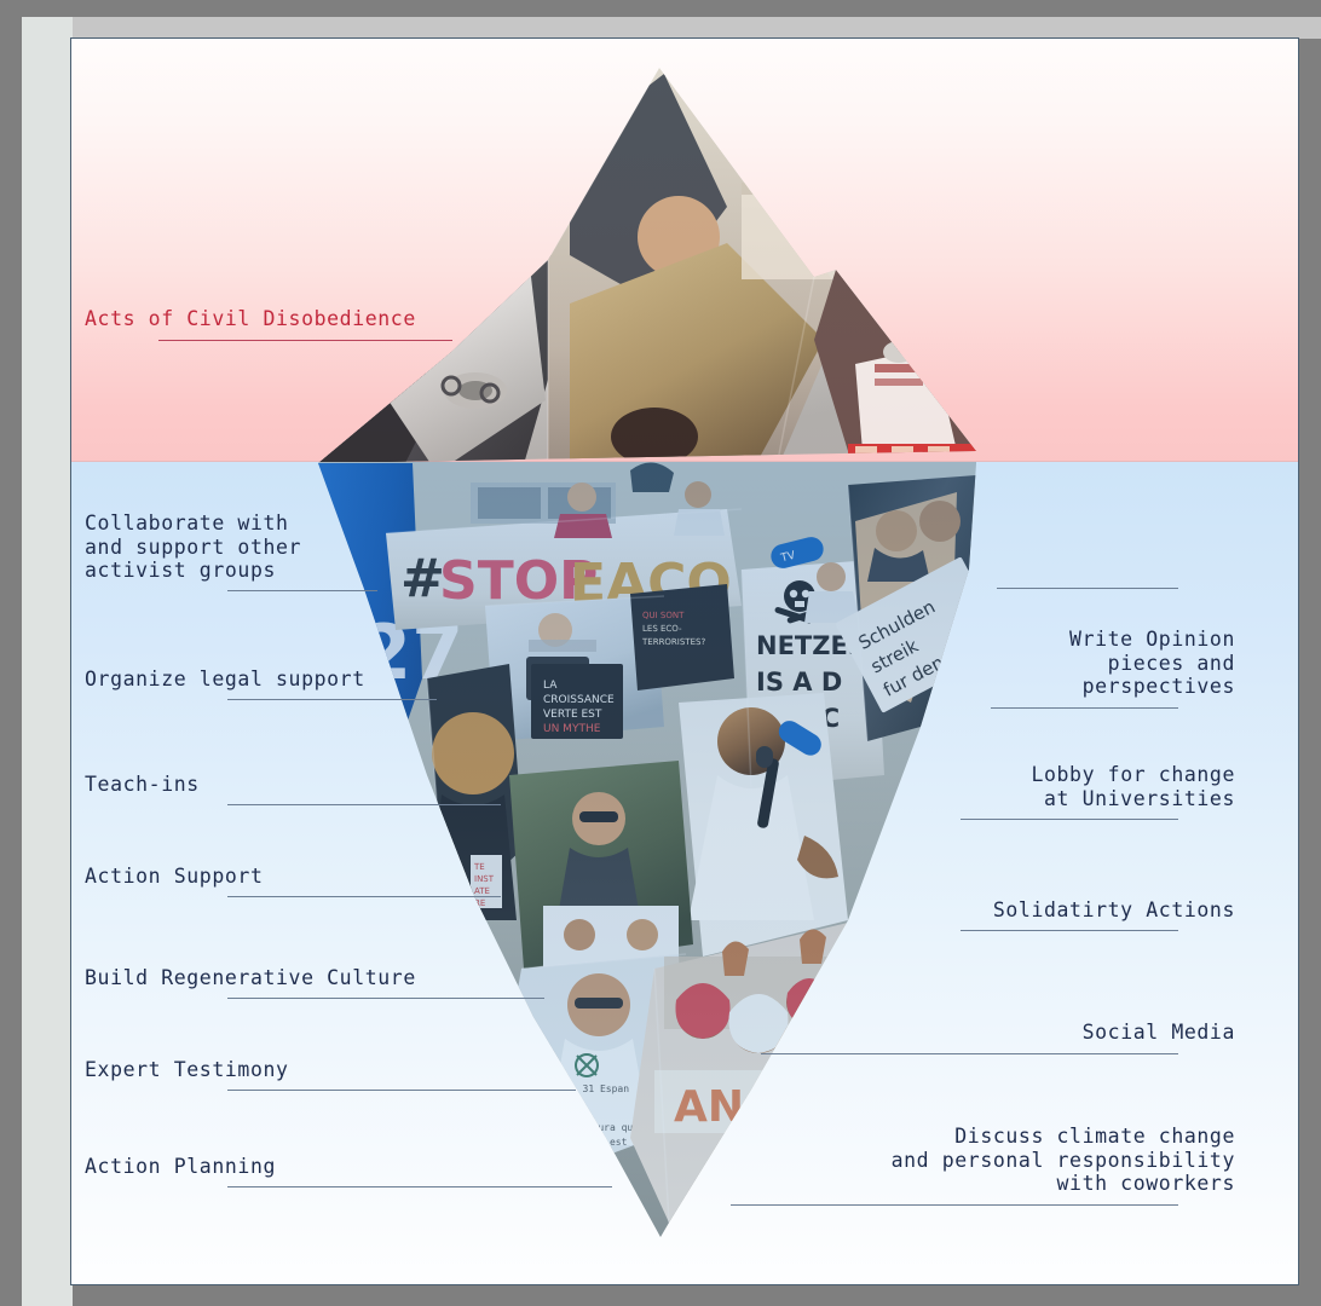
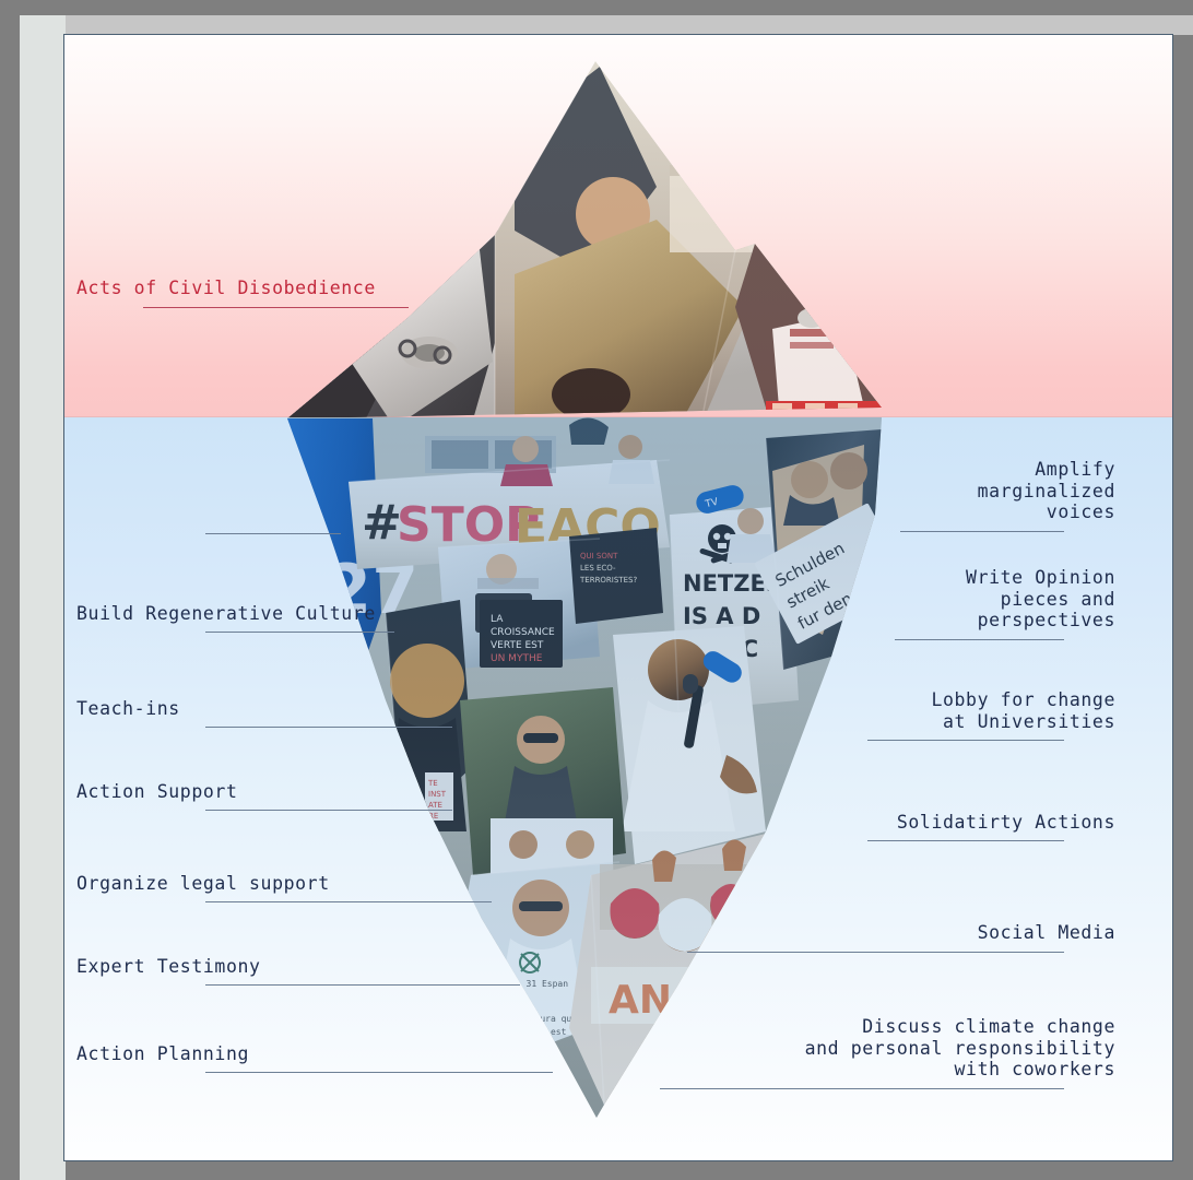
  Acts of Civil Disobedience
- Collaborate with
- and support other
- activist groups
- Organize legal support
+ Build Regenerative Culture
  Teach-ins
  Action Support
- Build Regenerative Culture
+ Organize legal support
  Expert Testimony
  Action Planning
+ Amplify
+ marginalized
+ voices
  Write Opinion
  pieces and
  perspectives
  Lobby for change
  at Universities
  Solidatirty Actions
  Social Media
  Discuss climate change
  and personal responsibility
  with coworkers
